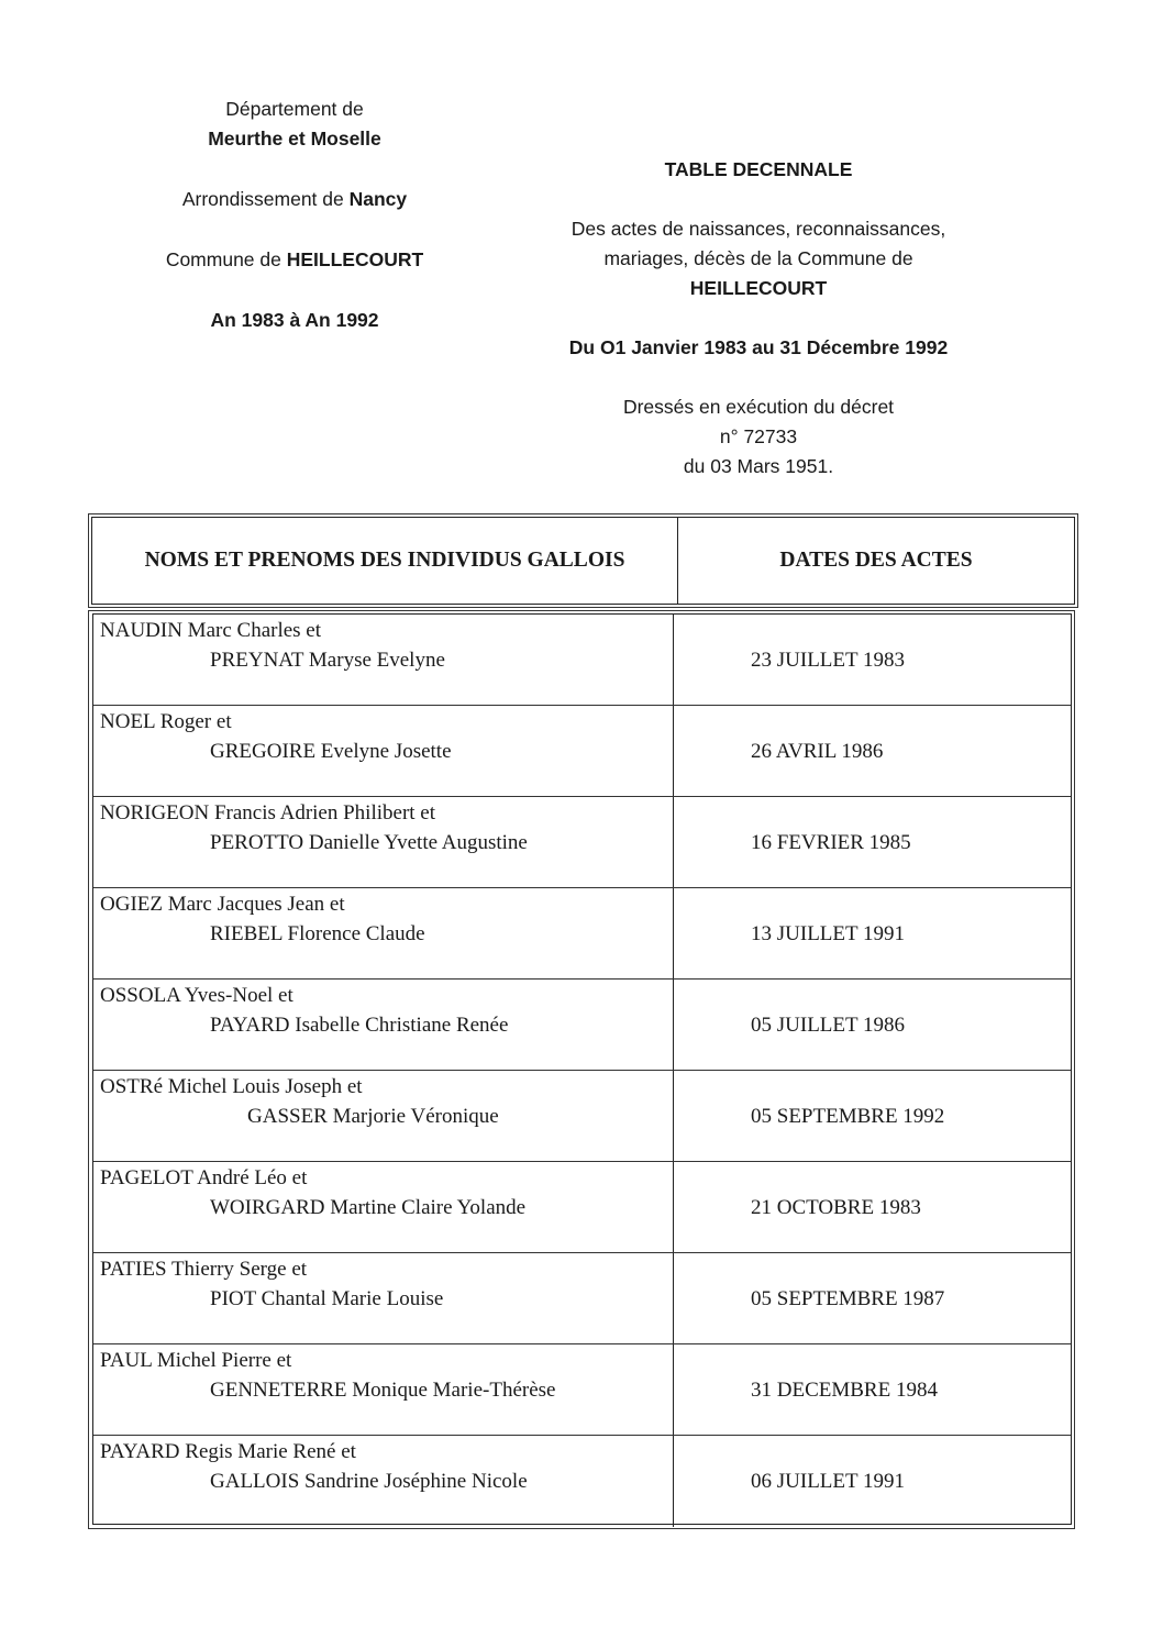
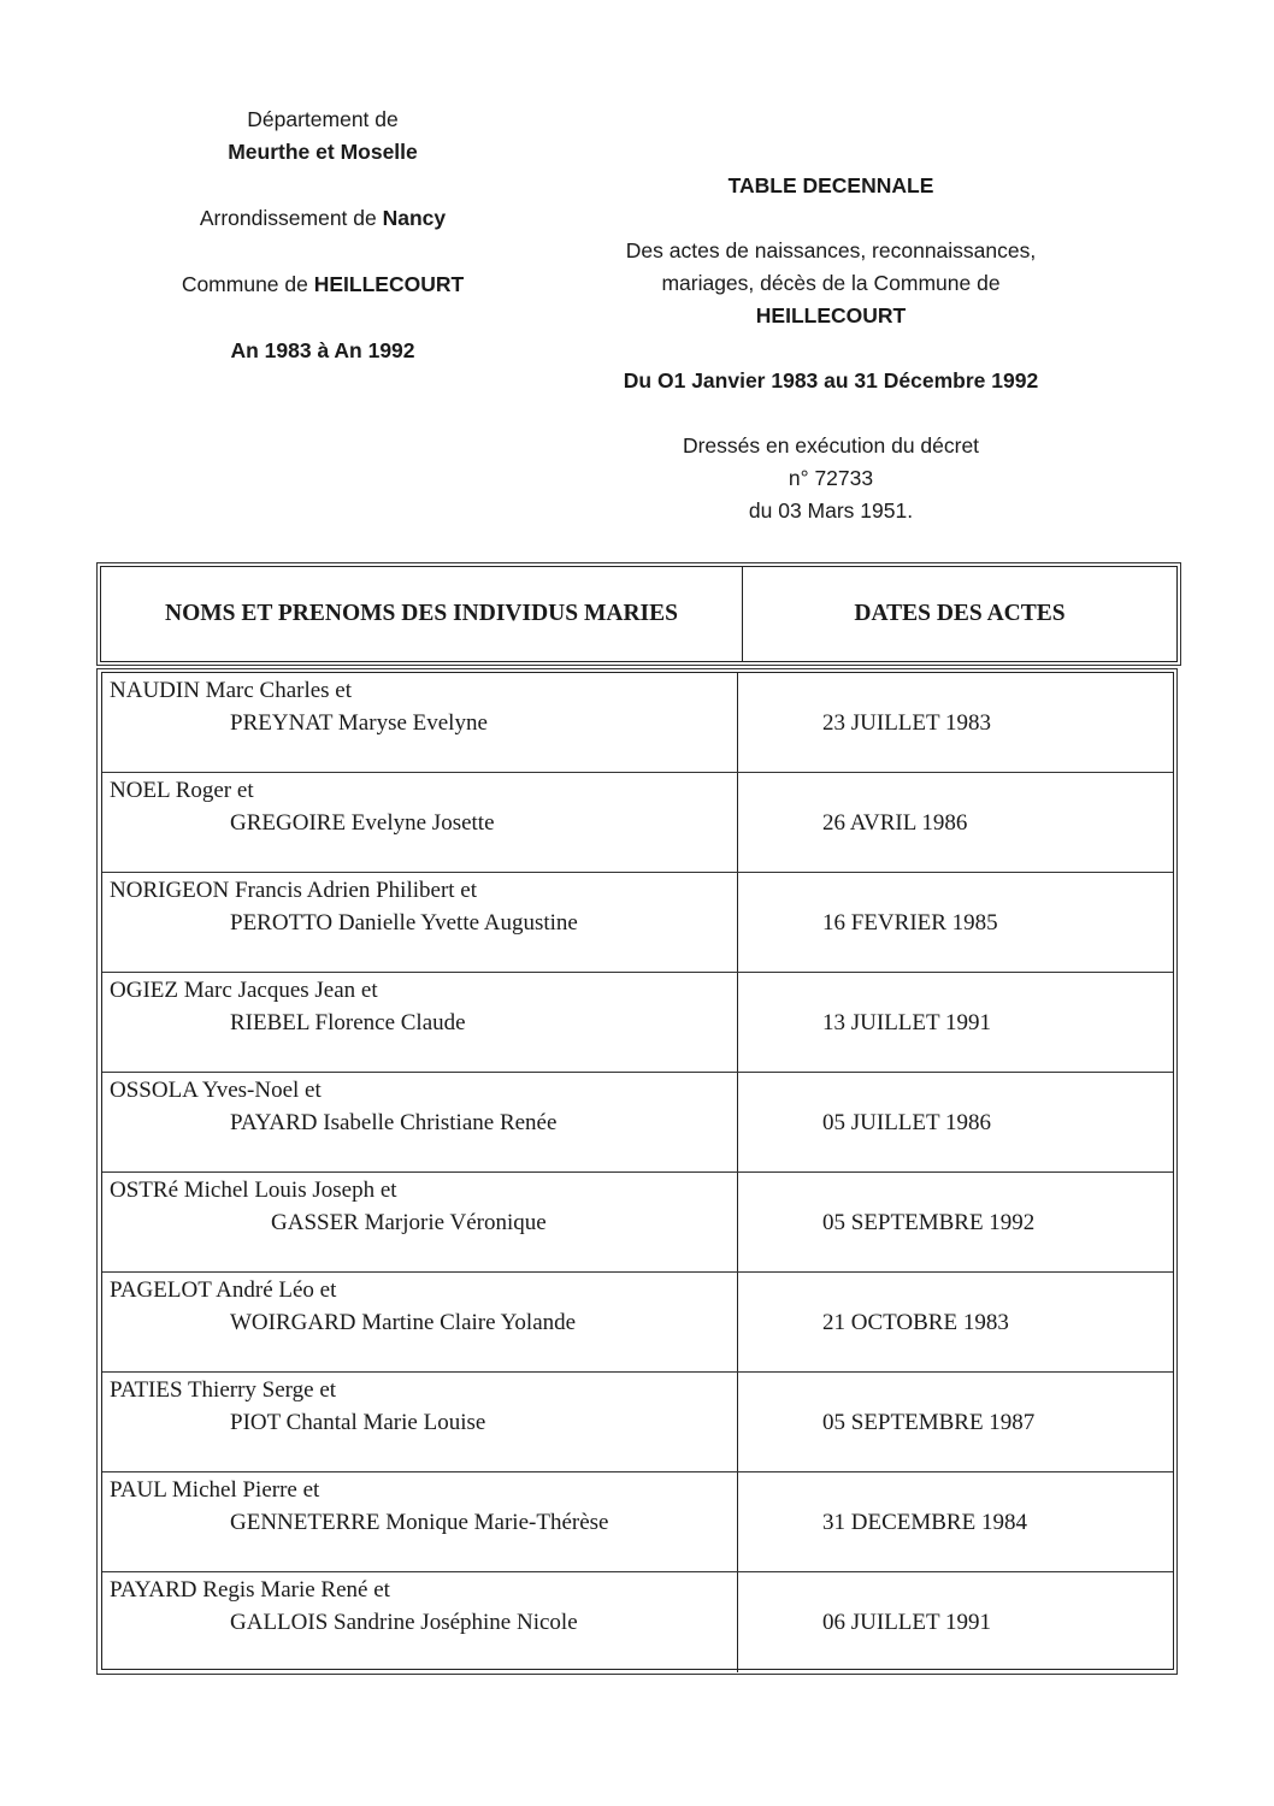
  Département de
  Meurthe et Moselle
  Arrondissement de Nancy
  Commune de HEILLECOURT
  An 1983 à An 1992
  TABLE DECENNALE
  Des actes de naissances, reconnaissances,
  mariages, décès de la Commune de
  HEILLECOURT
  Du O1 Janvier 1983 au 31 Décembre 1992
  Dressés en exécution du décret
  n° 72733
  du 03 Mars 1951.
- NOMS ET PRENOMS DES INDIVIDUS GALLOIS
+ NOMS ET PRENOMS DES INDIVIDUS MARIES
  DATES DES ACTES
  NAUDIN Marc Charles et
  PREYNAT Maryse Evelyne
  23 JUILLET 1983
  NOEL Roger et
  GREGOIRE Evelyne Josette
  26 AVRIL 1986
  NORIGEON Francis Adrien Philibert et
  PEROTTO Danielle Yvette Augustine
  16 FEVRIER 1985
  OGIEZ Marc Jacques Jean et
  RIEBEL Florence Claude
  13 JUILLET 1991
  OSSOLA Yves-Noel et
  PAYARD Isabelle Christiane Renée
  05 JUILLET 1986
  OSTRé Michel Louis Joseph et
  GASSER Marjorie Véronique
  05 SEPTEMBRE 1992
  PAGELOT André Léo et
  WOIRGARD Martine Claire Yolande
  21 OCTOBRE 1983
  PATIES Thierry Serge et
  PIOT Chantal Marie Louise
  05 SEPTEMBRE 1987
  PAUL Michel Pierre et
  GENNETERRE Monique Marie-Thérèse
  31 DECEMBRE 1984
  PAYARD Regis Marie René et
  GALLOIS Sandrine Joséphine Nicole
  06 JUILLET 1991
